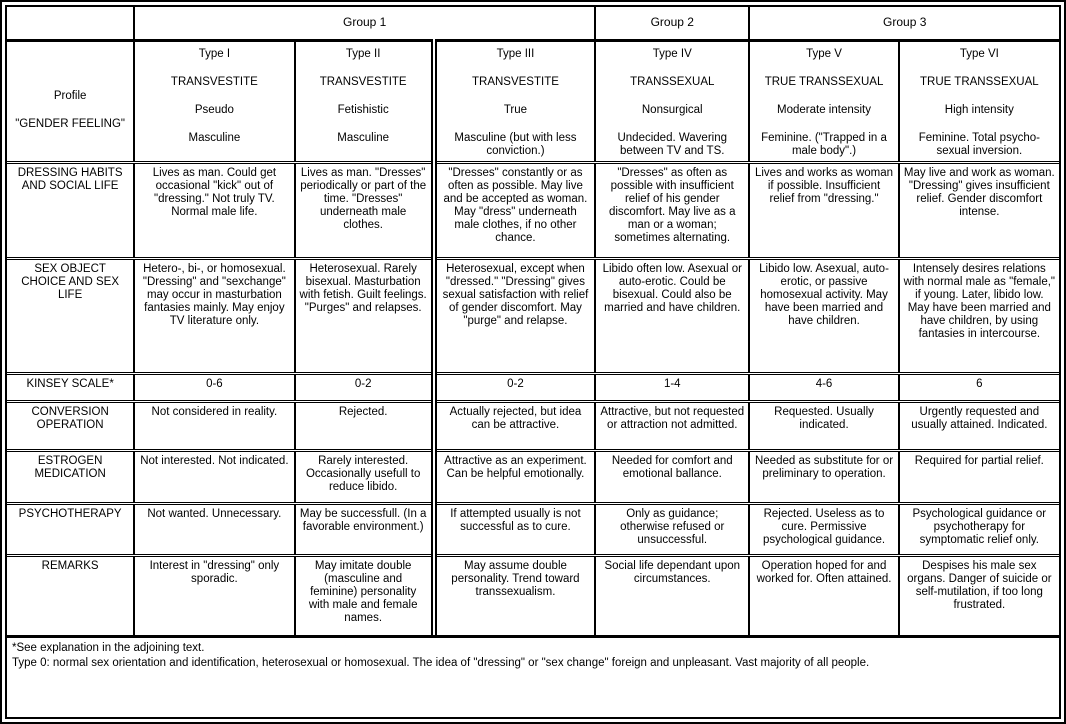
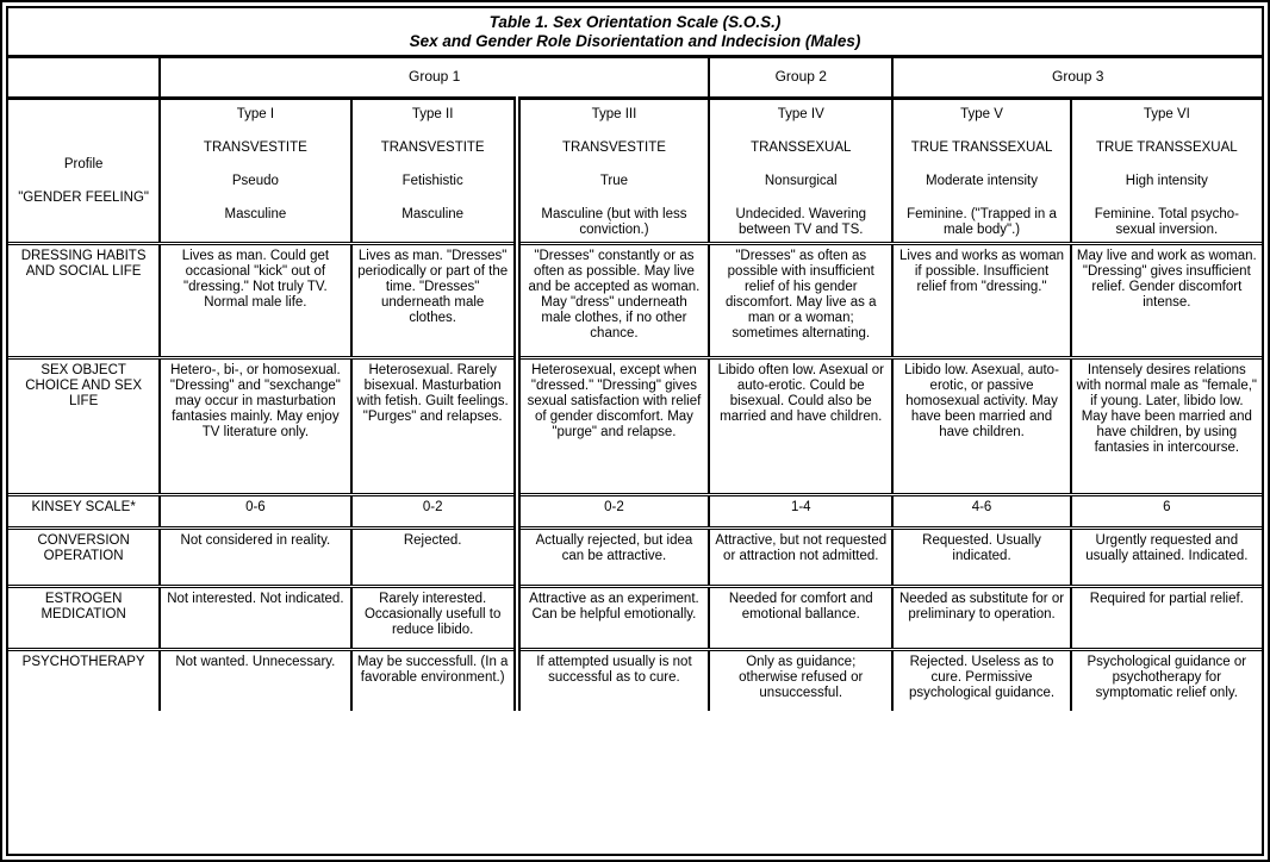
+ Table 1. Sex Orientation Scale (S.O.S.)
+ Sex and Gender Role Disorientation and Indecision (Males)
  	Group 1	Group 2	Group 3
  Profile "GENDER FEELING"	Type I TRANSVESTITE Pseudo Masculine	Type II TRANSVESTITE Fetishistic Masculine	Type III TRANSVESTITE True Masculine (but with less conviction.)	Type IV TRANSSEXUAL Nonsurgical Undecided. Wavering between TV and TS.	Type V TRUE TRANSSEXUAL Moderate intensity Feminine. ("Trapped in a male body".)	Type VI TRUE TRANSSEXUAL High intensity Feminine. Total psycho-sexual inversion.
  DRESSING HABITS AND SOCIAL LIFE	Lives as man. Could get occasional "kick" out of "dressing." Not truly TV. Normal male life.	Lives as man. "Dresses" periodically or part of the time. "Dresses" underneath male clothes.	"Dresses" constantly or as often as possible. May live and be accepted as woman. May "dress" underneath male clothes, if no other chance.	"Dresses" as often as possible with insufficient relief of his gender discomfort. May live as a man or a woman; sometimes alternating.	Lives and works as woman if possible. Insufficient relief from "dressing."	May live and work as woman. "Dressing" gives insufficient relief. Gender discomfort intense.
  SEX OBJECT CHOICE AND SEX LIFE	Hetero-, bi-, or homosexual. "Dressing" and "sexchange" may occur in masturbation fantasies mainly. May enjoy TV literature only.	Heterosexual. Rarely bisexual. Masturbation with fetish. Guilt feelings. "Purges" and relapses.	Heterosexual, except when "dressed." "Dressing" gives sexual satisfaction with relief of gender discomfort. May "purge" and relapse.	Libido often low. Asexual or auto-erotic. Could be bisexual. Could also be married and have children.	Libido low. Asexual, auto-erotic, or passive homosexual activity. May have been married and have children.	Intensely desires relations with normal male as "female," if young. Later, libido low. May have been married and have children, by using fantasies in intercourse.
  KINSEY SCALE*	0-6	0-2	0-2	1-4	4-6	6
  CONVERSION OPERATION	Not considered in reality.	Rejected.	Actually rejected, but idea can be attractive.	Attractive, but not requested or attraction not admitted.	Requested. Usually indicated.	Urgently requested and usually attained. Indicated.
  ESTROGEN MEDICATION	Not interested. Not indicated.	Rarely interested. Occasionally usefull to reduce libido.	Attractive as an experiment. Can be helpful emotionally.	Needed for comfort and emotional ballance.	Needed as substitute for or preliminary to operation.	Required for partial relief.
  PSYCHOTHERAPY	Not wanted. Unnecessary.	May be successfull. (In a favorable environment.)	If attempted usually is not successful as to cure.	Only as guidance; otherwise refused or unsuccessful.	Rejected. Useless as to cure. Permissive psychological guidance.	Psychological guidance or psychotherapy for symptomatic relief only.
- REMARKS	Interest in "dressing" only sporadic.	May imitate double (masculine and feminine) personality with male and female names.	May assume double personality. Trend toward transsexualism.	Social life dependant upon circumstances.	Operation hoped for and worked for. Often attained.	Despises his male sex organs. Danger of suicide or self-mutilation, if too long frustrated.
- *See explanation in the adjoining text.
- Type 0: normal sex orientation and identification, heterosexual or homosexual. The idea of "dressing" or "sex change" foreign and unpleasant. Vast majority of all people.
